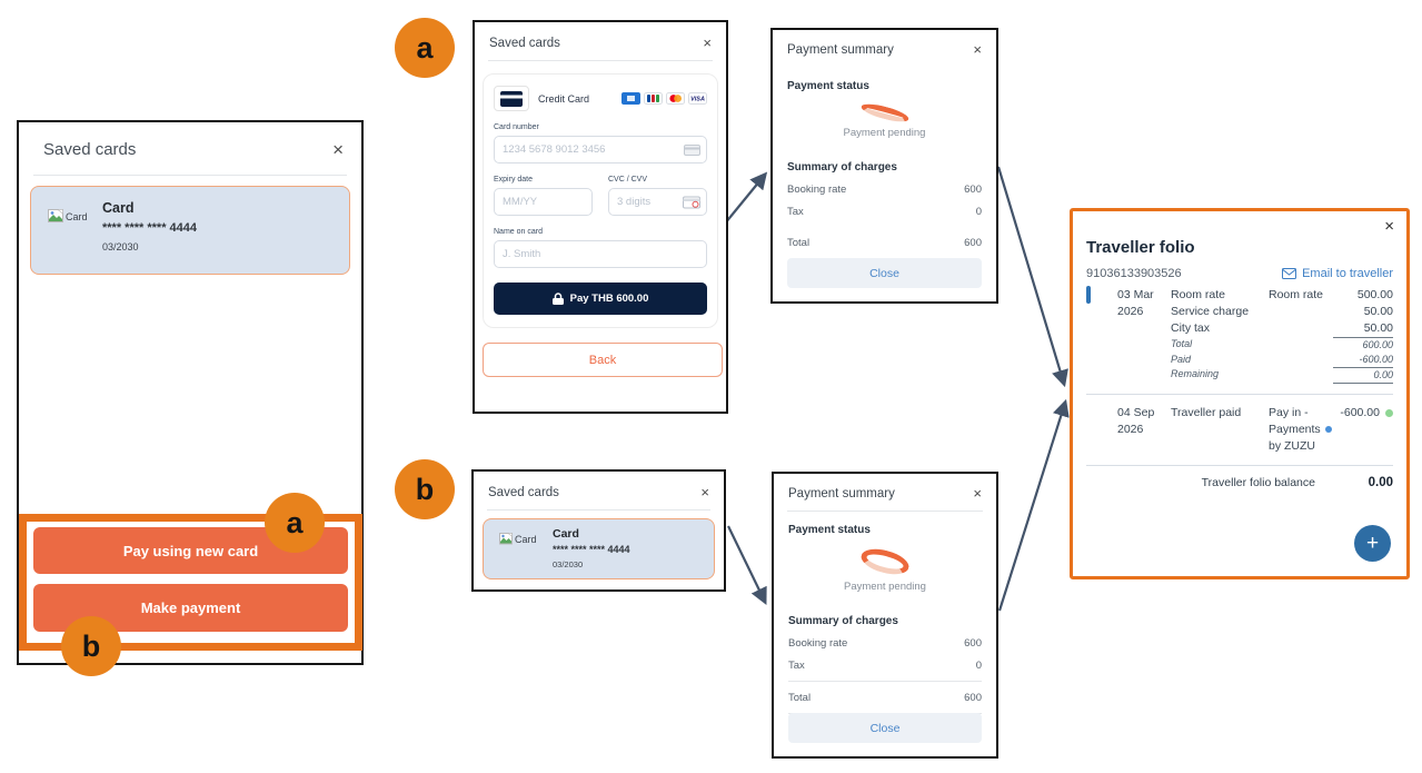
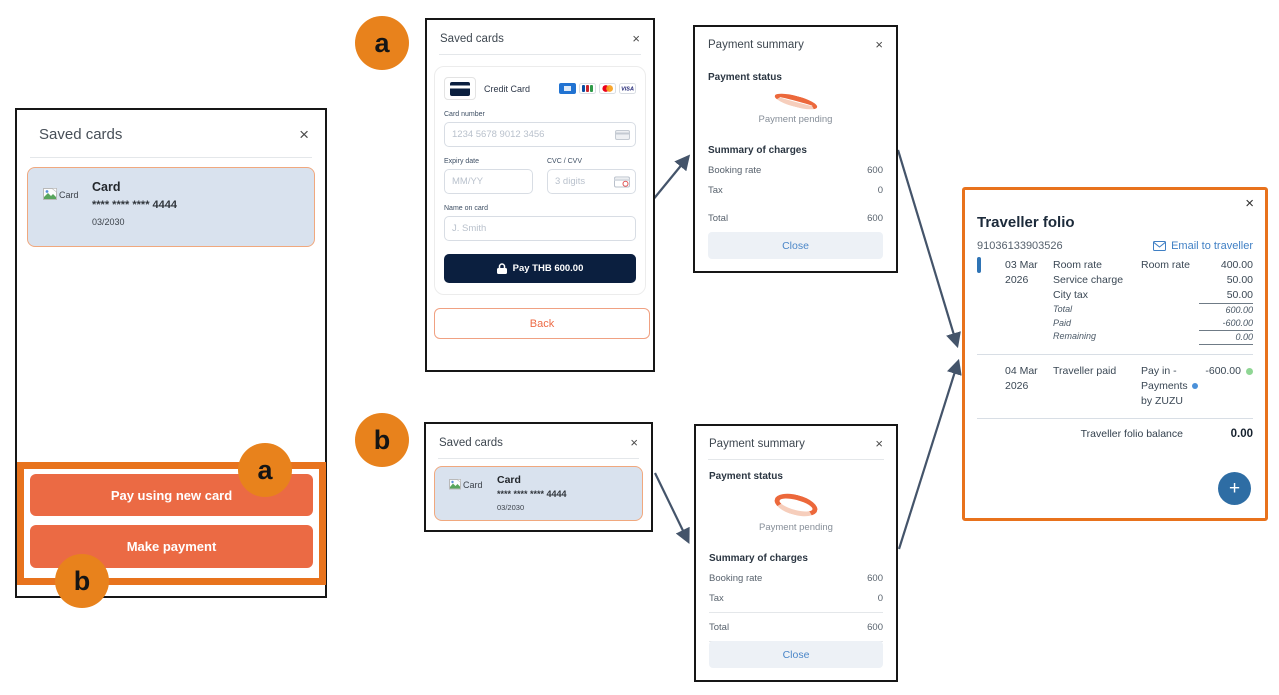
  Saved cards
  ×
  Card
  Card
  **** **** **** 4444
  03/2030
  Pay using new card
  Make payment
  a
  b
  a
  b
  Saved cards
  ×
  Credit Card
  1234 5678 9012 3456
  MM/YY
  3 digits
  J. Smith
  Pay THB 600.00
  Back
  Payment summary
  ×
  Payment status
  Payment pending
  Summary of charges
  Booking rate
  600
  Tax
  0
  Total
  600
  Close
  Saved cards
  ×
  Card
  Card
  **** **** **** 4444
  03/2030
  Payment summary
  ×
  Payment status
  Payment pending
  Summary of charges
  Booking rate
  600
  Tax
  0
  Total
  600
  Close
  ×
  Traveller folio
  91036133903526
  Email to traveller
  03 Mar
  Room rate
  Room rate
- 500.00
+ 400.00
  2026
  Service charge
  50.00
  City tax
  50.00
  Total
  600.00
  Paid
  -600.00
  Remaining
  0.00
- 04 Sep
+ 04 Mar
  Traveller paid
  Pay in -
  -600.00
  2026
  Payments
  by ZUZU
  Traveller folio balance
  0.00
  +
